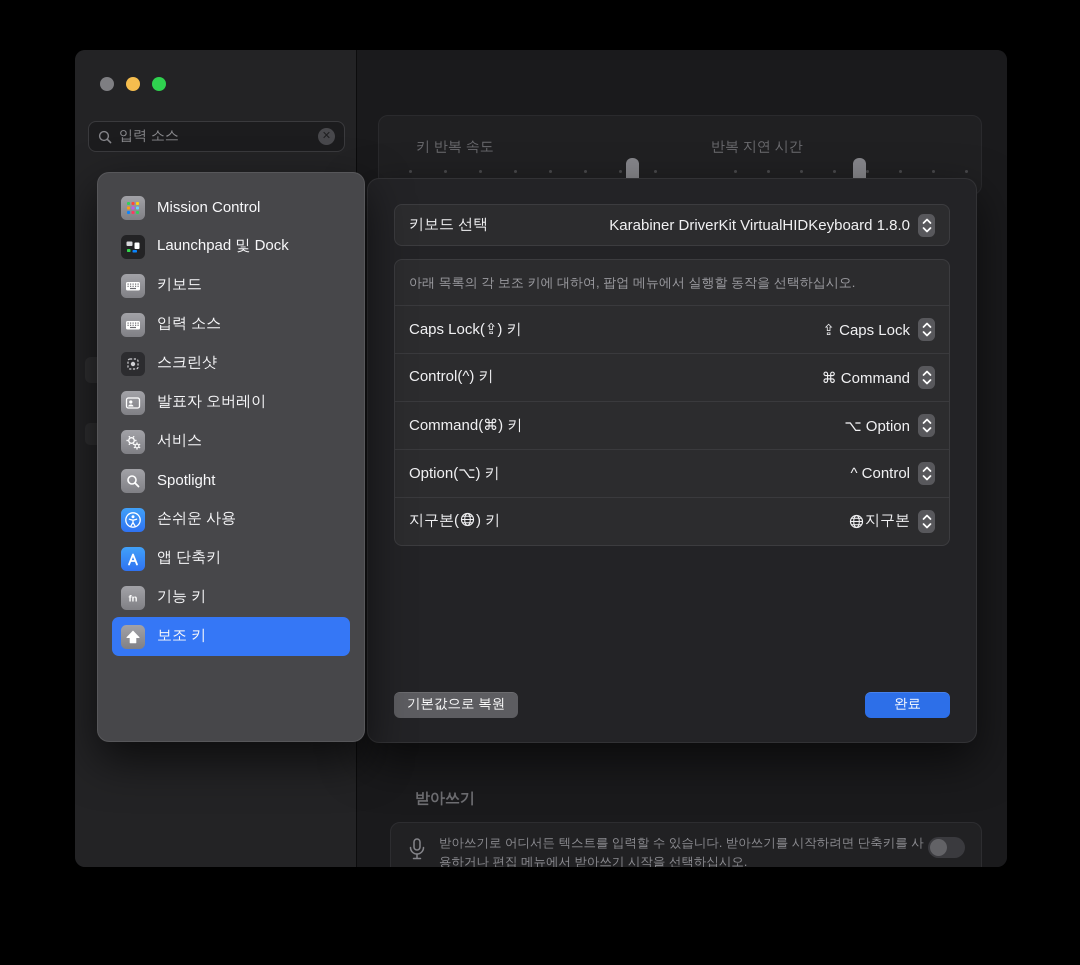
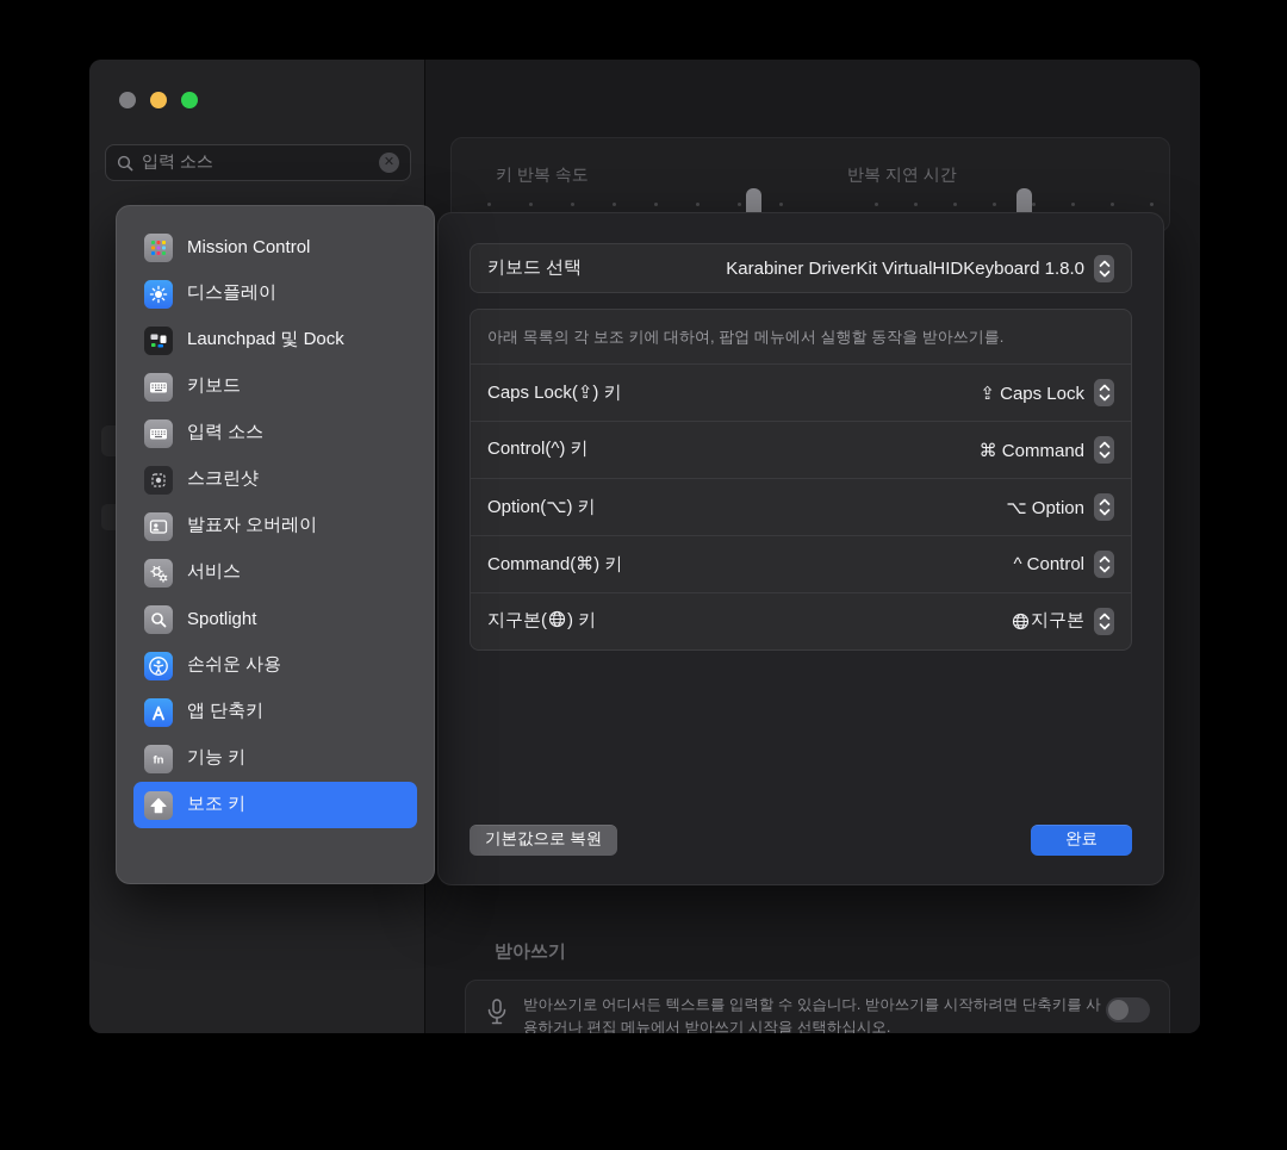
  입력 소스
  ✕
  키 반복 속도
  반복 지연 시간
  받아쓰기
  받아쓰기로 어디서든 텍스트를 입력할 수 있습니다. 받아쓰기를 시작하려면 단축키를 사용하거나 편집 메뉴에서 받아쓰기 시작을 선택하십시오.
  Mission Control
+ 디스플레이
  Launchpad 및 Dock
  키보드
  입력 소스
  스크린샷
  발표자 오버레이
  서비스
  Spotlight
  손쉬운 사용
  앱 단축키
  fn
  기능 키
  보조 키
  키보드 선택
  Karabiner DriverKit VirtualHIDKeyboard 1.8.0
- 아래 목록의 각 보조 키에 대하여, 팝업 메뉴에서 실행할 동작을 선택하십시오.
+ 아래 목록의 각 보조 키에 대하여, 팝업 메뉴에서 실행할 동작을 받아쓰기를.
  Caps Lock(⇪) 키
  ⇪ Caps Lock
  Control(^) 키
  ⌘ Command
- Command(⌘) 키
+ Option(⌥) 키
  ⌥ Option
- Option(⌥) 키
+ Command(⌘) 키
  ^ Control
  지구본( ) 키
  지구본
  기본값으로 복원
  완료
